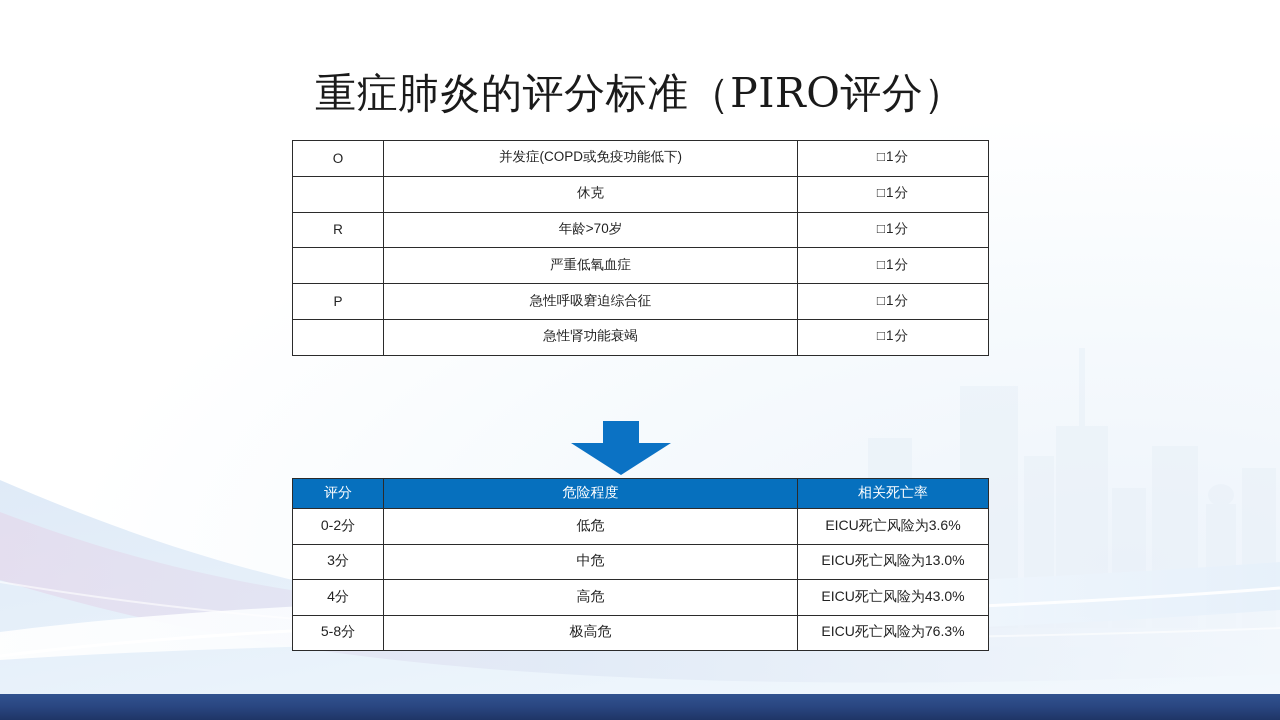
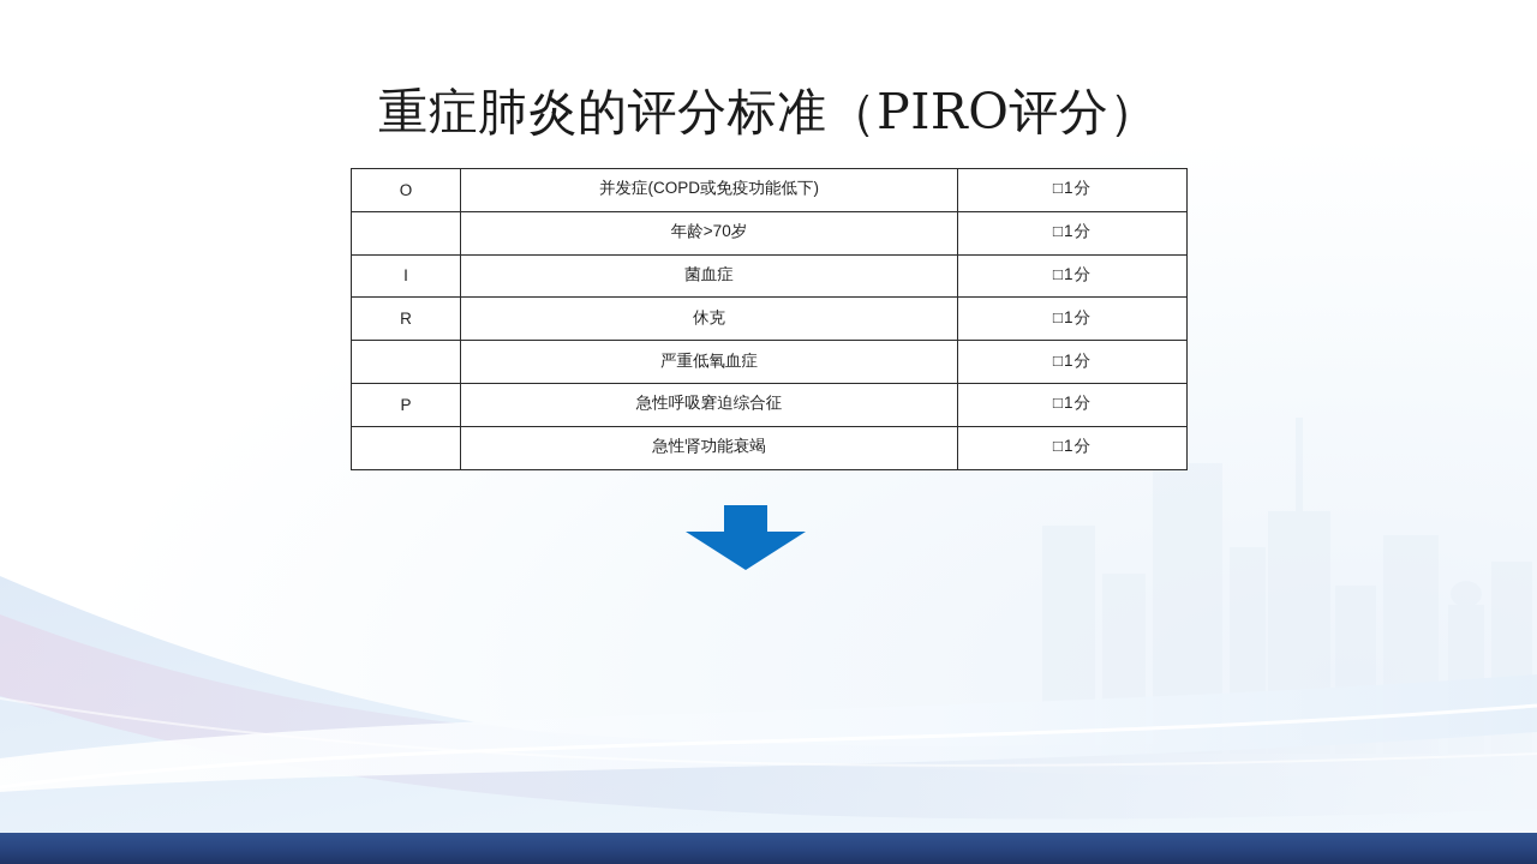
  重症肺炎的评分标准（PIRO评分）
  O	并发症(COPD或免疫功能低下)	□1分
- 	休克	□1分
+ 	年龄>70岁	□1分
+ I	菌血症	□1分
- R	年龄>70岁	□1分
+ R	休克	□1分
  	严重低氧血症	□1分
  P	急性呼吸窘迫综合征	□1分
  	急性肾功能衰竭	□1分
- 评分	危险程度	相关死亡率
- 0-2分	低危	EICU死亡风险为3.6%
- 3分	中危	EICU死亡风险为13.0%
- 4分	高危	EICU死亡风险为43.0%
- 5-8分	极高危	EICU死亡风险为76.3%
